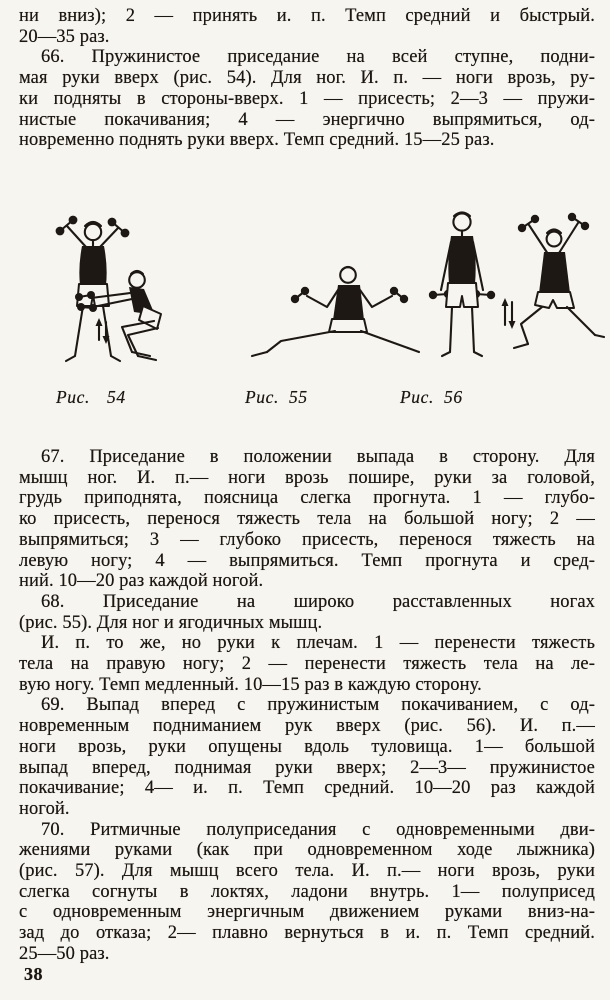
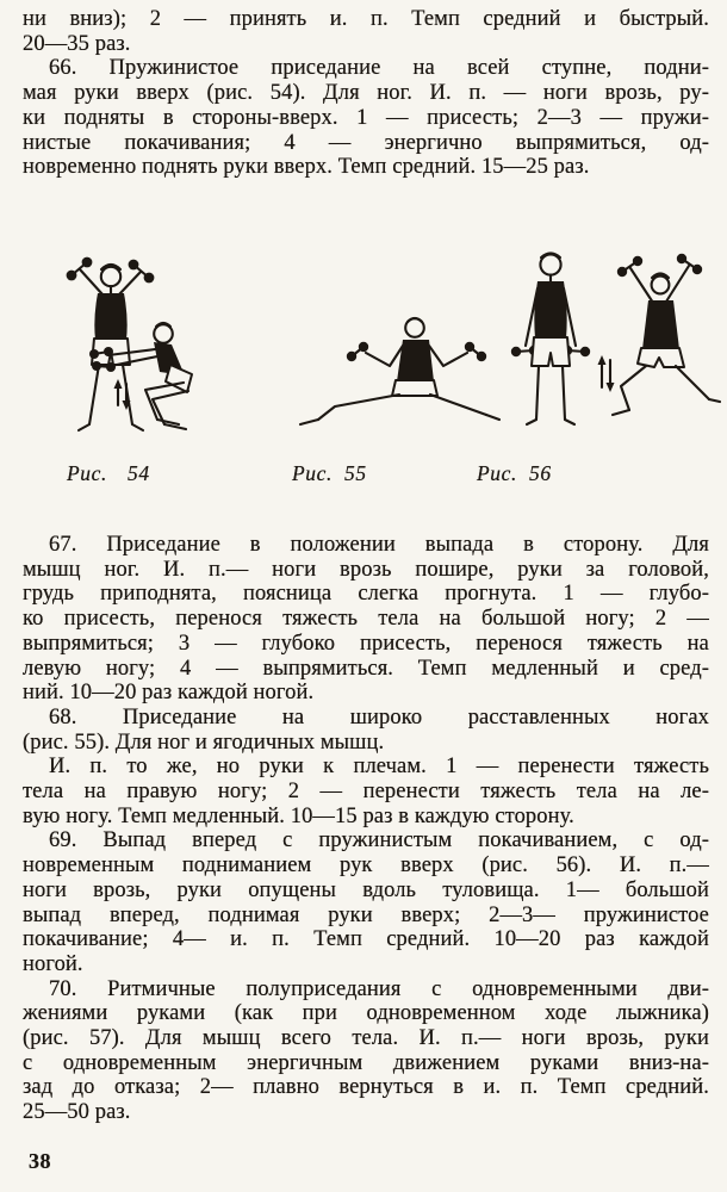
  ни вниз); 2 — принять и. п. Темп средний и быстрый.
  20—35 раз.
  66. Пружинистое приседание на всей ступне, подни-
  мая руки вверх (рис. 54). Для ног. И. п. — ноги врозь, ру-
  ки подняты в стороны-вверх. 1 — присесть; 2—3 — пружи-
  нистые покачивания; 4 — энергично выпрямиться, од-
  новременно поднять руки вверх. Темп средний. 15—25 раз.
  Рис. 54
  Рис. 55
  Рис. 56
  67. Приседание в положении выпада в сторону. Для
  мышц ног. И. п.— ноги врозь пошире, руки за головой,
  грудь приподнята, поясница слегка прогнута. 1 — глубо-
  ко присесть, перенося тяжесть тела на большой ногу; 2 —
  выпрямиться; 3 — глубоко присесть, перенося тяжесть на
- левую ногу; 4 — выпрямиться. Темп прогнута и сред-
+ левую ногу; 4 — выпрямиться. Темп медленный и сред-
  ний. 10—20 раз каждой ногой.
  68. Приседание на широко расставленных ногах
  (рис. 55). Для ног и ягодичных мышц.
  И. п. то же, но руки к плечам. 1 — перенести тяжесть
  тела на правую ногу; 2 — перенести тяжесть тела на ле-
  вую ногу. Темп медленный. 10—15 раз в каждую сторону.
  69. Выпад вперед с пружинистым покачиванием, с од-
  новременным подниманием рук вверх (рис. 56). И. п.—
  ноги врозь, руки опущены вдоль туловища. 1— большой
  выпад вперед, поднимая руки вверх; 2—3— пружинистое
  покачивание; 4— и. п. Темп средний. 10—20 раз каждой
  ногой.
  70. Ритмичные полуприседания с одновременными дви-
  жениями руками (как при одновременном ходе лыжника)
  (рис. 57). Для мышц всего тела. И. п.— ноги врозь, руки
- слегка согнуты в локтях, ладони внутрь. 1— полуприсед
  с одновременным энергичным движением руками вниз-на-
  зад до отказа; 2— плавно вернуться в и. п. Темп средний.
  25—50 раз.
  38
